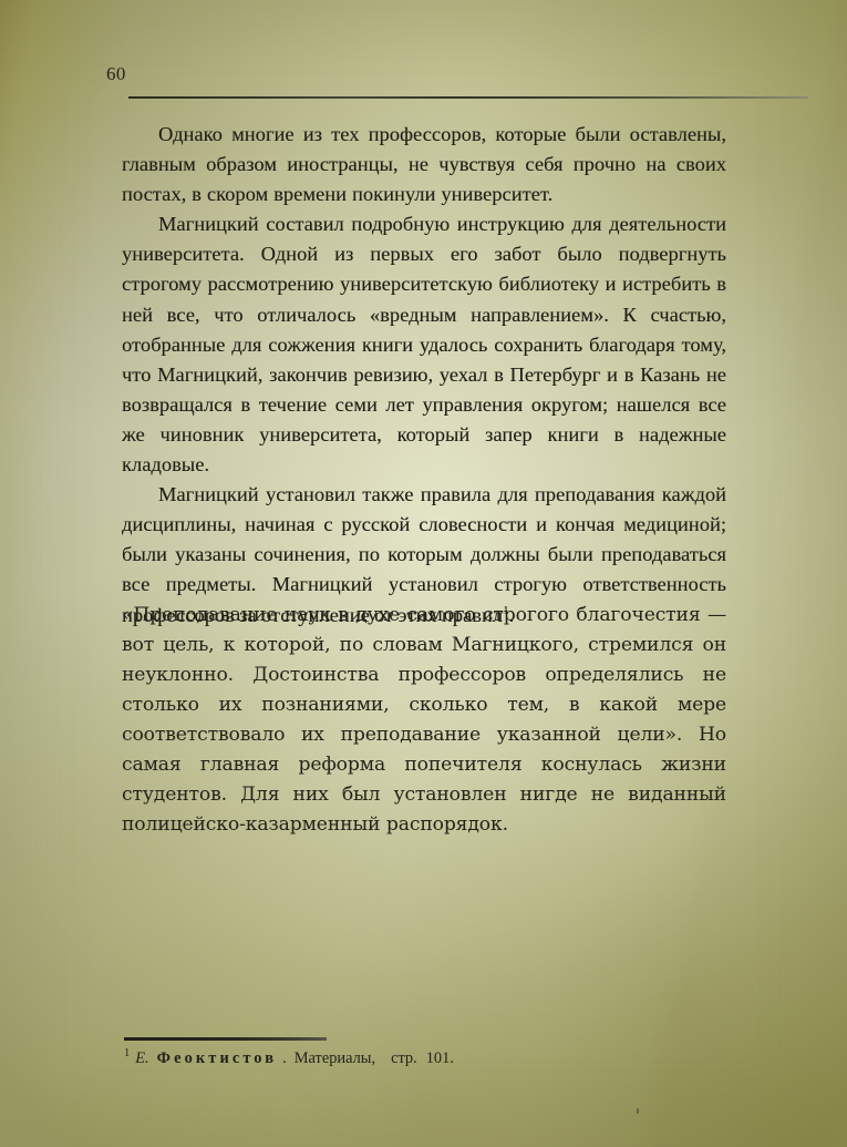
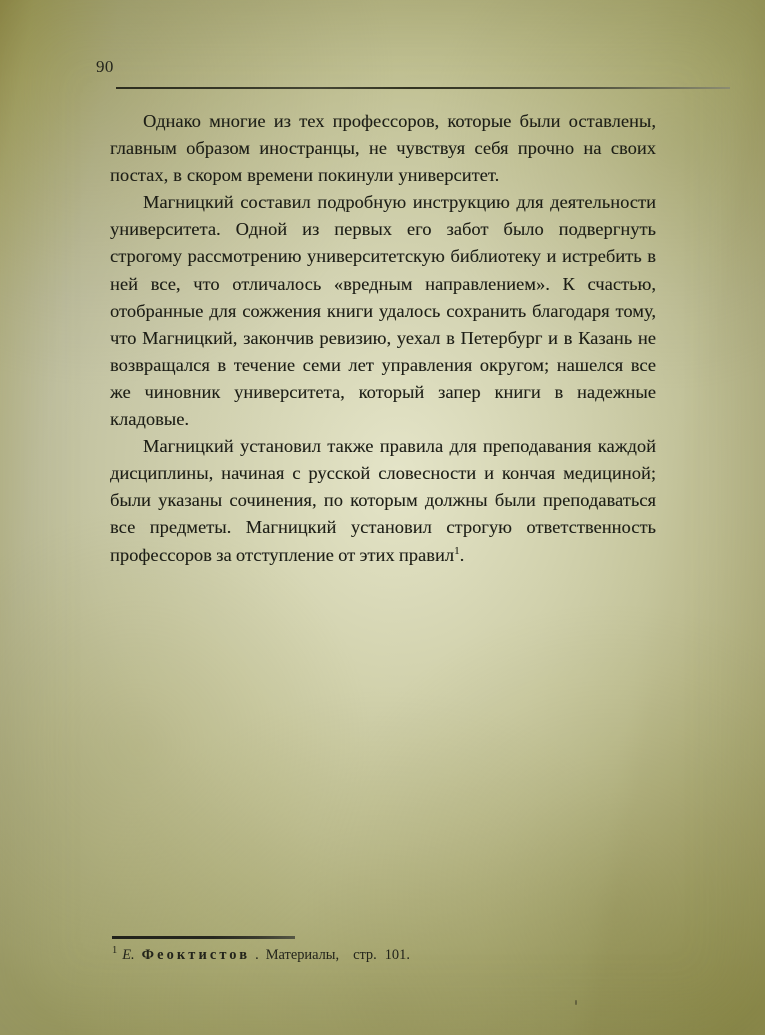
- 60
+ 90
  Однако многие из тех профессоров, которые были оставлены, главным образом иностранцы, не чувствуя себя прочно на своих постах, в скором времени покинули университет.
  Магницкий составил подробную инструкцию для деятельности университета. Одной из первых его забот было подвергнуть строгому рассмотрению университетскую библиотеку и истребить в ней все, что отличалось «вредным направлением». К счастью, отобранные для сожжения книги удалось сохранить благодаря тому, что Магницкий, закончив ревизию, уехал в Петербург и в Казань не возвращался в течение семи лет управления округом; нашелся все же чиновник университета, который запер книги в надежные кладовые.
  Магницкий установил также правила для преподавания каждой дисциплины, начиная с русской словесности и кончая медициной; были указаны сочинения, по которым должны были преподаваться все предметы. Магницкий установил строгую ответственность профессоров за отступление от этих правил1.
- «Преподавание наук в духе самого строгого благочестия — вот цель, к которой, по словам Магницкого, стремился он неуклонно. Достоинства профессоров определялись не столько их познаниями, сколько тем, в какой мере соответствовало их преподавание указанной цели». Но самая главная реформа попечителя коснулась жизни студентов. Для них был установлен нигде не виданный полицейско-казарменный распорядок.
  1 Е. Феоктистов . Материалы, стр. 101.
